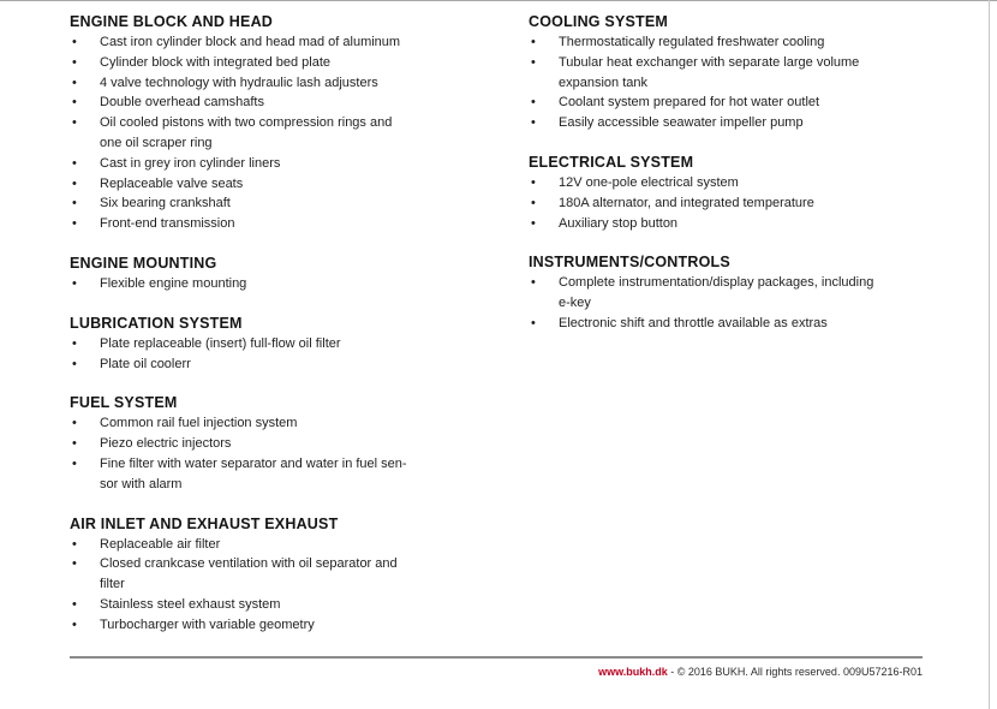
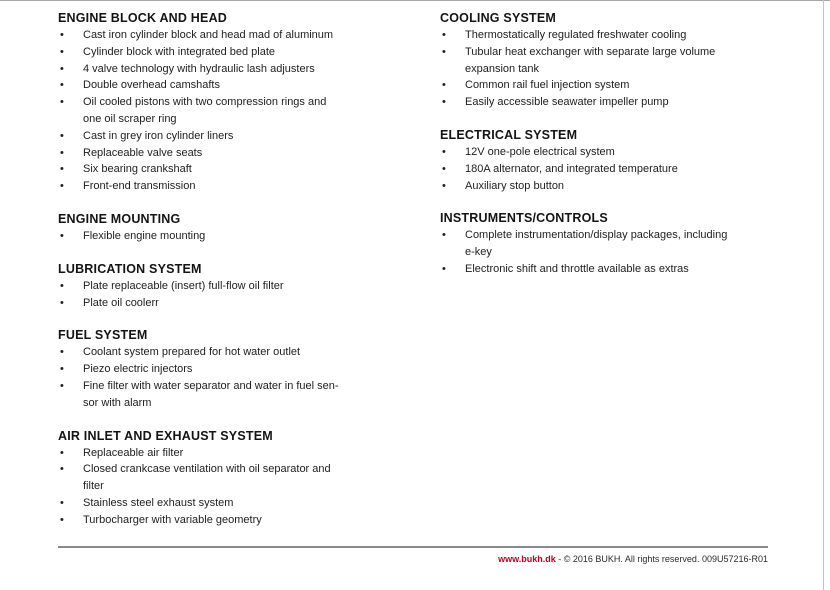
  ENGINE BLOCK AND HEAD
  Cast iron cylinder block and head mad of aluminum
  Cylinder block with integrated bed plate
  4 valve technology with hydraulic lash adjusters
  Double overhead camshafts
  Oil cooled pistons with two compression rings and
  one oil scraper ring
  Cast in grey iron cylinder liners
  Replaceable valve seats
  Six bearing crankshaft
  Front-end transmission
  ENGINE MOUNTING
  Flexible engine mounting
  LUBRICATION SYSTEM
  Plate replaceable (insert) full-flow oil filter
  Plate oil coolerr
  FUEL SYSTEM
- Common rail fuel injection system
+ Coolant system prepared for hot water outlet
  Piezo electric injectors
  Fine filter with water separator and water in fuel sen-
  sor with alarm
- AIR INLET AND EXHAUST EXHAUST
+ AIR INLET AND EXHAUST SYSTEM
  Replaceable air filter
  Closed crankcase ventilation with oil separator and
  filter
  Stainless steel exhaust system
  Turbocharger with variable geometry
  COOLING SYSTEM
  Thermostatically regulated freshwater cooling
  Tubular heat exchanger with separate large volume
  expansion tank
- Coolant system prepared for hot water outlet
+ Common rail fuel injection system
  Easily accessible seawater impeller pump
  ELECTRICAL SYSTEM
  12V one-pole electrical system
  180A alternator, and integrated temperature
  Auxiliary stop button
  INSTRUMENTS/CONTROLS
  Complete instrumentation/display packages, including
  e-key
  Electronic shift and throttle available as extras
  www.bukh.dk - © 2016 BUKH. All rights reserved. 009U57216-R01
